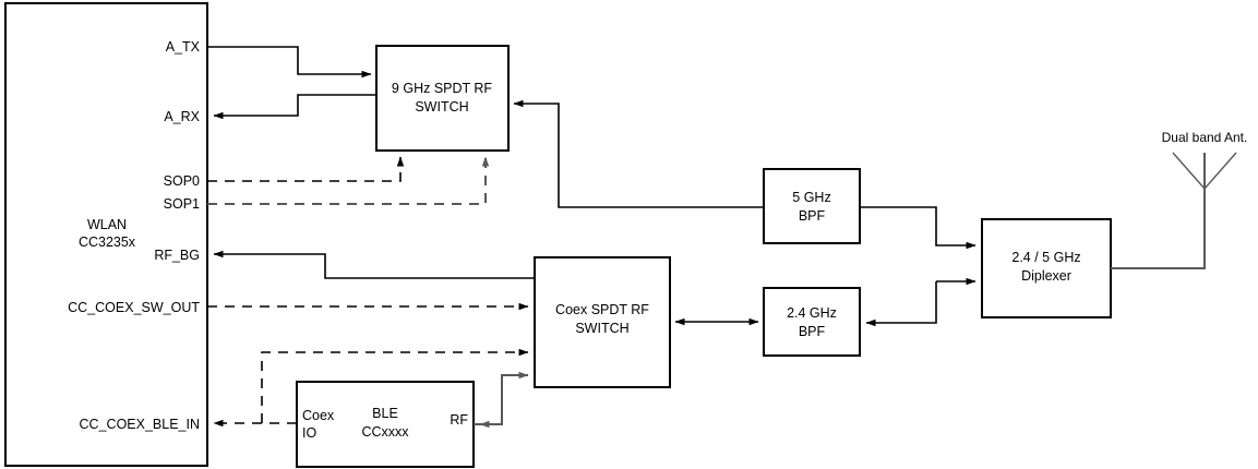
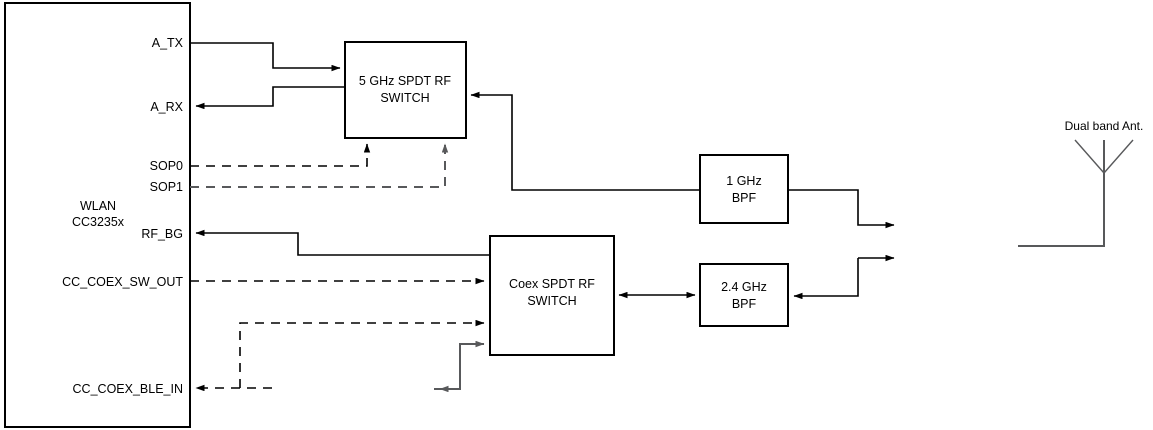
  WLAN
  CC3235x
- 9 GHz SPDT RF
+ 5 GHz SPDT RF
  SWITCH
  Coex SPDT RF
  SWITCH
- 5 GHz
+ 1 GHz
  BPF
  2.4 GHz
  BPF
- 2.4 / 5 GHz
- Diplexer
- BLE
- CCxxxx
- Coex
- IO
- RF
  A_TX
  A_RX
  SOP0
  SOP1
  RF_BG
  CC_COEX_SW_OUT
  CC_COEX_BLE_IN
  Dual band Ant.
